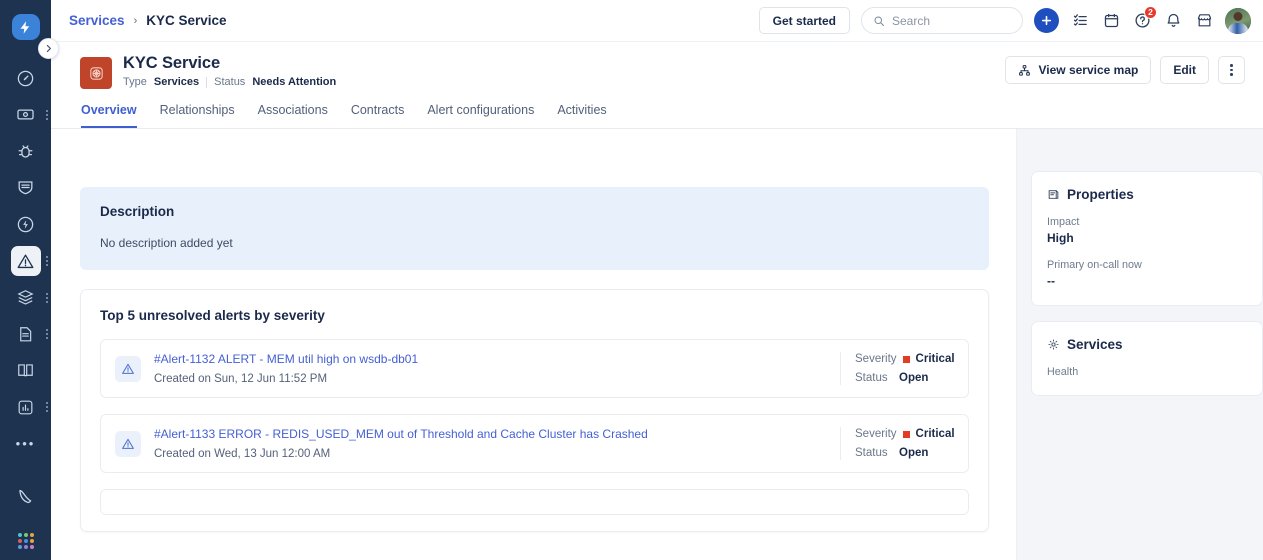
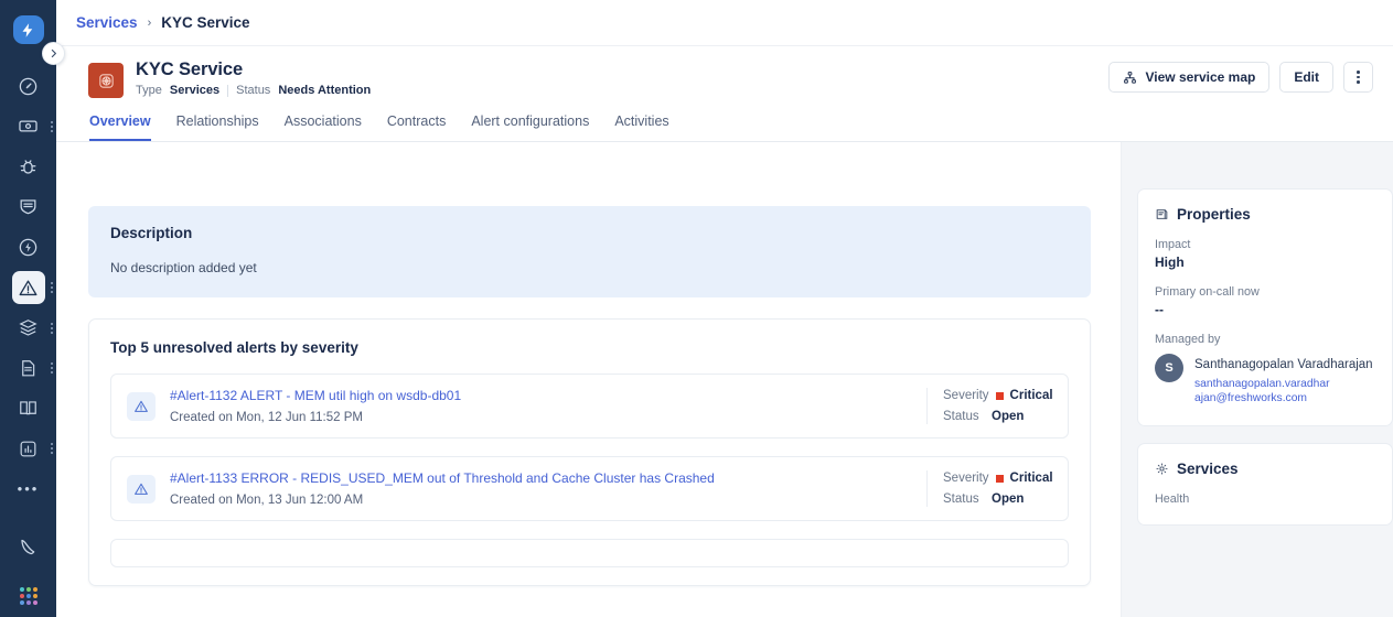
  •••
  Services
  ›
  KYC Service
- Get started
- Search
- 2
  KYC Service
  Type
  Services
  Status
  Needs Attention
  View service map
  Edit
  Overview
  Relationships
  Associations
  Contracts
  Alert configurations
  Activities
  Description
  No description added yet
  Top 5 unresolved alerts by severity
  #Alert-1132 ALERT - MEM util high on wsdb-db01
- Created on Sun, 12 Jun 11:52 PM
+ Created on Mon, 12 Jun 11:52 PM
  Severity
  Critical
  Status
  Open
  #Alert-1133 ERROR - REDIS_USED_MEM out of Threshold and Cache Cluster has Crashed
- Created on Wed, 13 Jun 12:00 AM
+ Created on Mon, 13 Jun 12:00 AM
  Severity
  Critical
  Status
  Open
  Properties
  Impact
  High
  Primary on-call now
  --
+ Managed by
+ S
+ Santhanagopalan Varadharajan
+ santhanagopalan.varadharajan@freshworks.com
  Services
  Health
